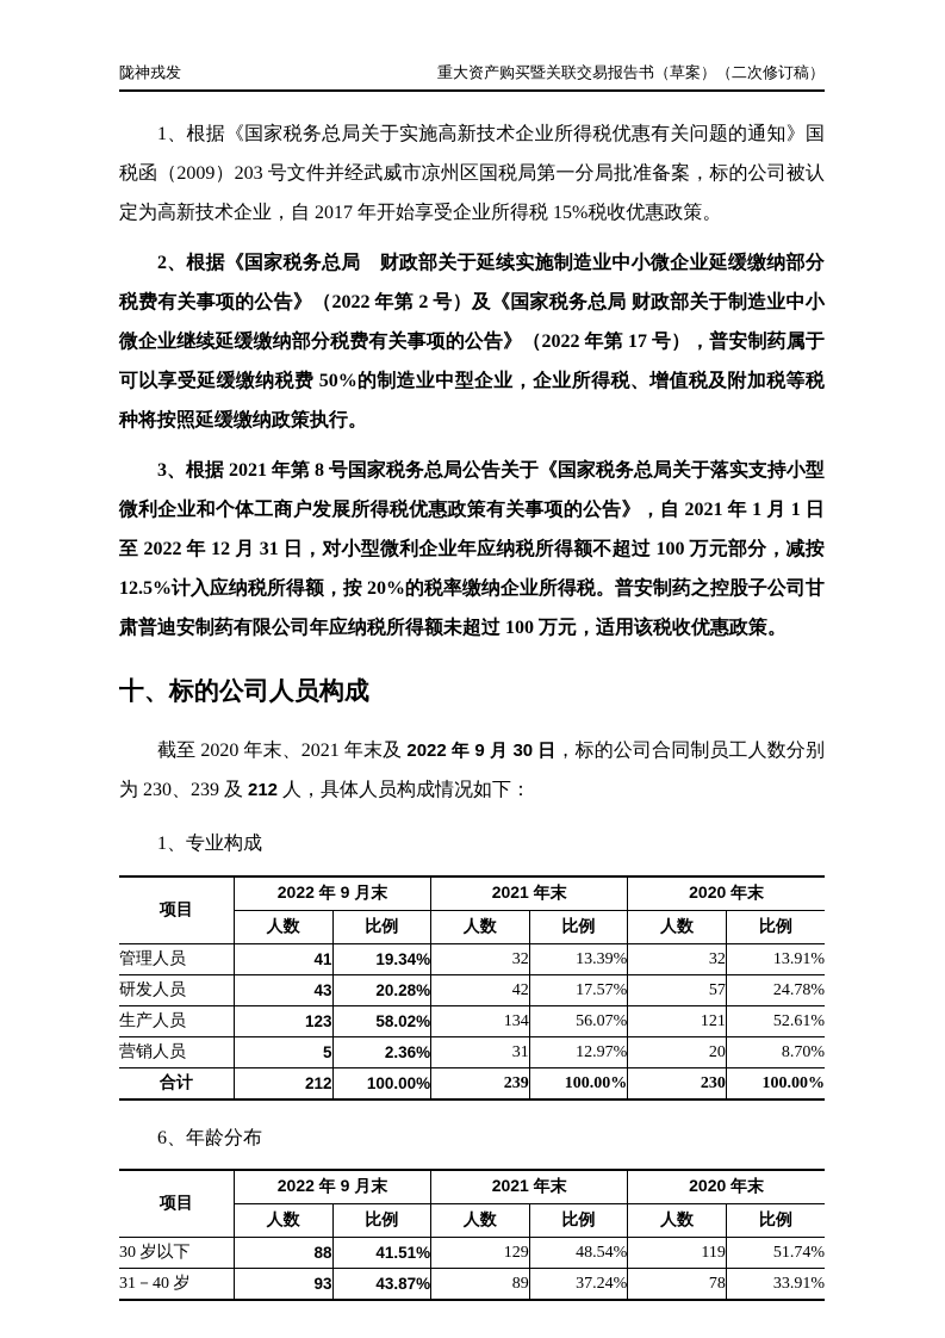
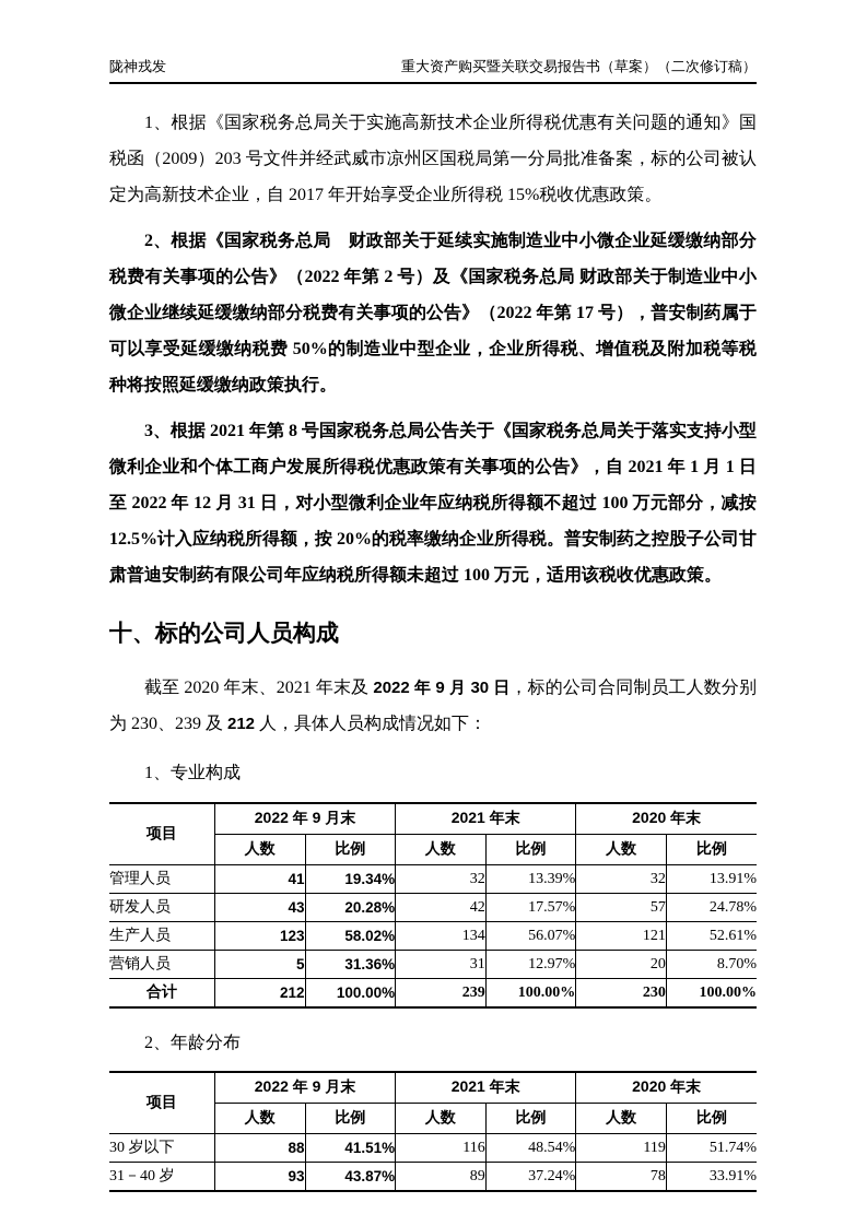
  陇神戎发
  重大资产购买暨关联交易报告书（草案）（二次修订稿）
  1、根据《国家税务总局关于实施高新技术企业所得税优惠有关问题的通知》国税函（2009）203 号文件并经武威市凉州区国税局第一分局批准备案，标的公司被认定为高新技术企业，自 2017 年开始享受企业所得税 15%税收优惠政策。
  2、根据《国家税务总局 财政部关于延续实施制造业中小微企业延缓缴纳部分税费有关事项的公告》（2022 年第 2 号）及《国家税务总局 财政部关于制造业中小微企业继续延缓缴纳部分税费有关事项的公告》（2022 年第 17 号），普安制药属于可以享受延缓缴纳税费 50%的制造业中型企业，企业所得税、增值税及附加税等税种将按照延缓缴纳政策执行。
  3、根据 2021 年第 8 号国家税务总局公告关于《国家税务总局关于落实支持小型微利企业和个体工商户发展所得税优惠政策有关事项的公告》，自 2021 年 1 月 1 日至 2022 年 12 月 31 日，对小型微利企业年应纳税所得额不超过 100 万元部分，减按 12.5%计入应纳税所得额，按 20%的税率缴纳企业所得税。普安制药之控股子公司甘肃普迪安制药有限公司年应纳税所得额未超过 100 万元，适用该税收优惠政策。
  十、标的公司人员构成
  截至 2020 年末、2021 年末及 2022 年 9 月 30 日，标的公司合同制员工人数分别为 230、239 及 212 人，具体人员构成情况如下：
  1、专业构成
  项目	2022 年 9 月末	2021 年末	2020 年末
  人数	比例	人数	比例	人数	比例
  管理人员	41	19.34%	32	13.39%	32	13.91%
  研发人员	43	20.28%	42	17.57%	57	24.78%
  生产人员	123	58.02%	134	56.07%	121	52.61%
- 营销人员	5	2.36%	31	12.97%	20	8.70%
+ 营销人员	5	31.36%	31	12.97%	20	8.70%
  合计	212	100.00%	239	100.00%	230	100.00%
- 6、年龄分布
+ 2、年龄分布
  项目	2022 年 9 月末	2021 年末	2020 年末
  人数	比例	人数	比例	人数	比例
- 30 岁以下	88	41.51%	129	48.54%	119	51.74%
+ 30 岁以下	88	41.51%	116	48.54%	119	51.74%
  31－40 岁	93	43.87%	89	37.24%	78	33.91%
